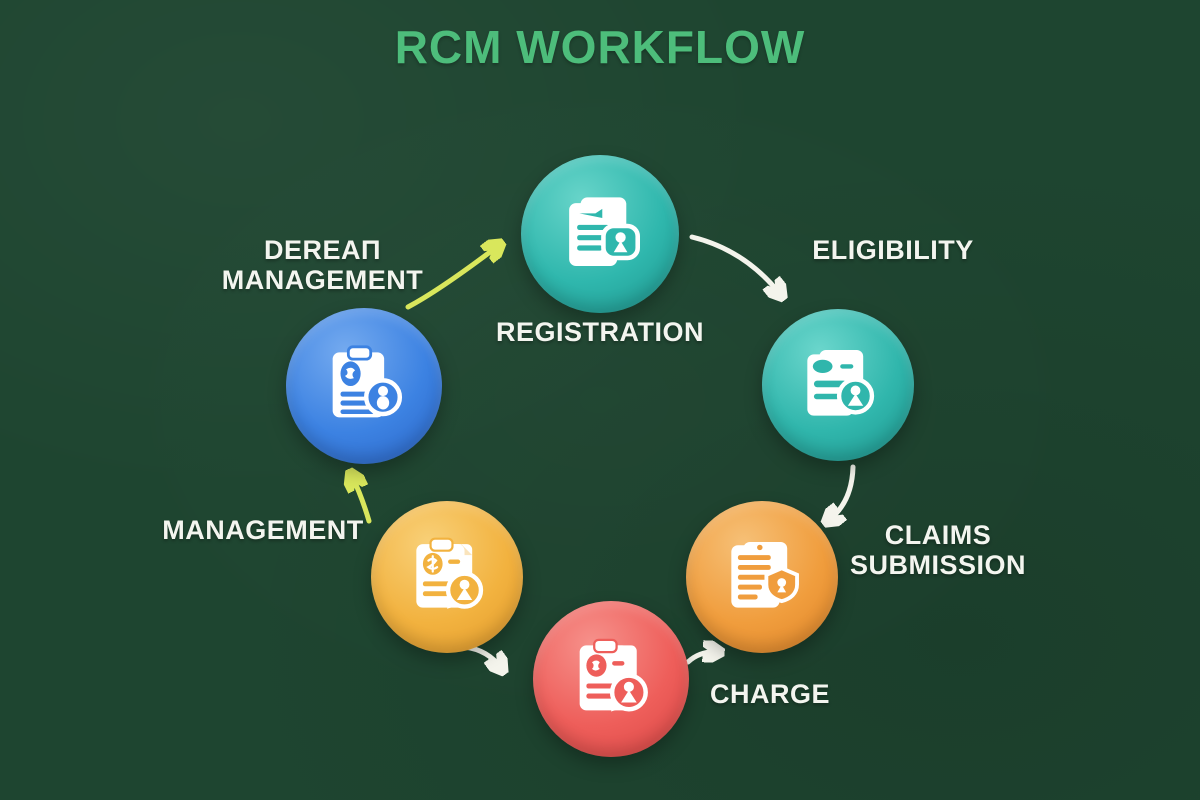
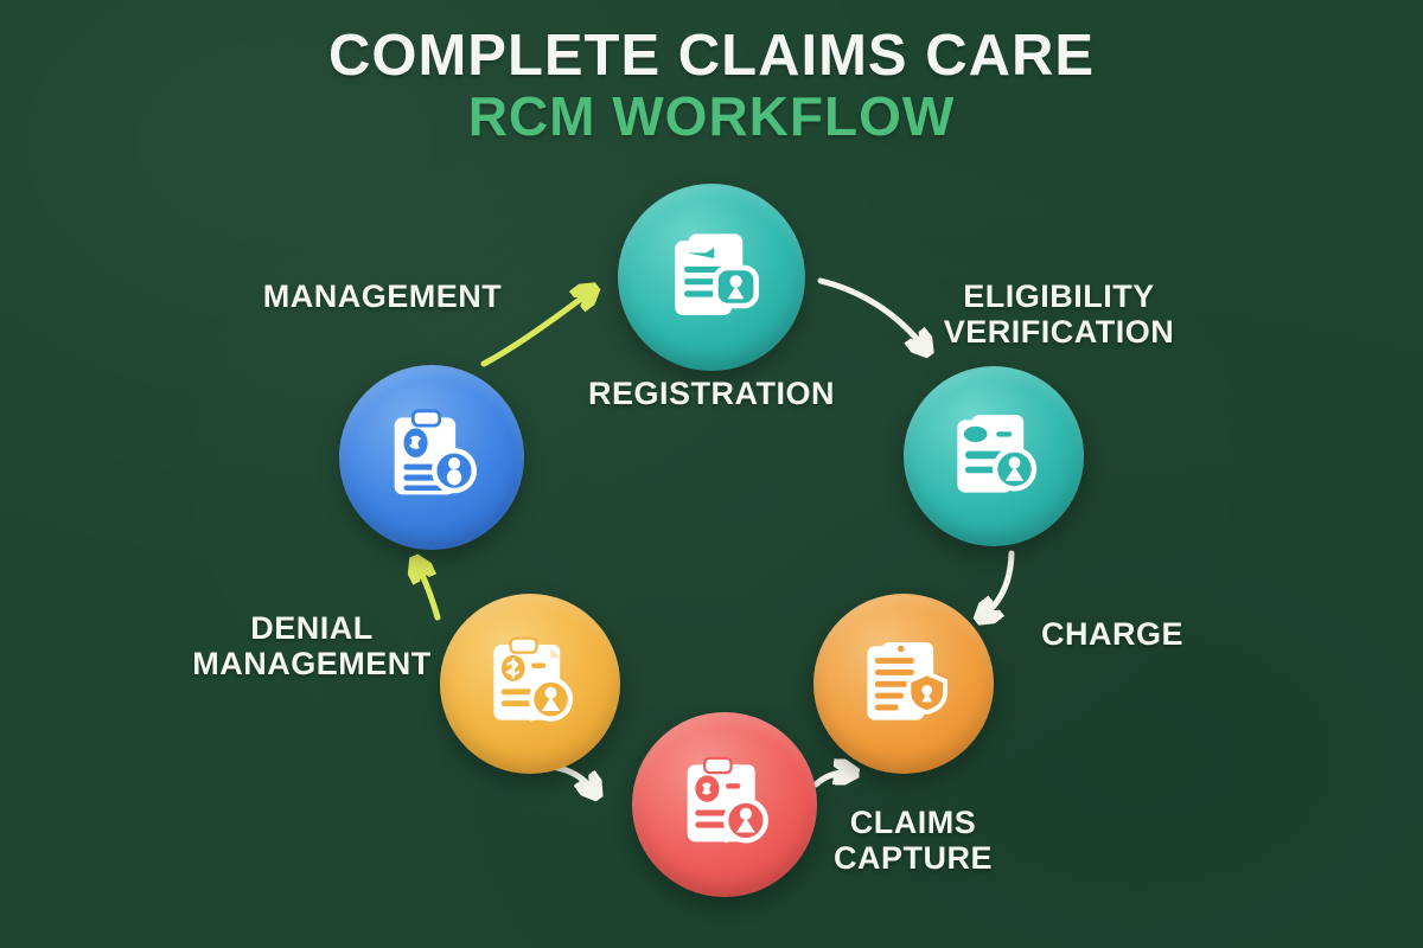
+ COMPLETE CLAIMS CARE
  RCM WORKFLOW
  REGISTRATION
  ELIGIBILITY
+ VERIFICATION
- CLAIMS
+ CHARGE
- SUBMISSION
- CHARGE
+ CLAIMS
+ CAPTURE
+ DENIAL
  MANAGEMENT
- DEREAΠ
  MANAGEMENT
